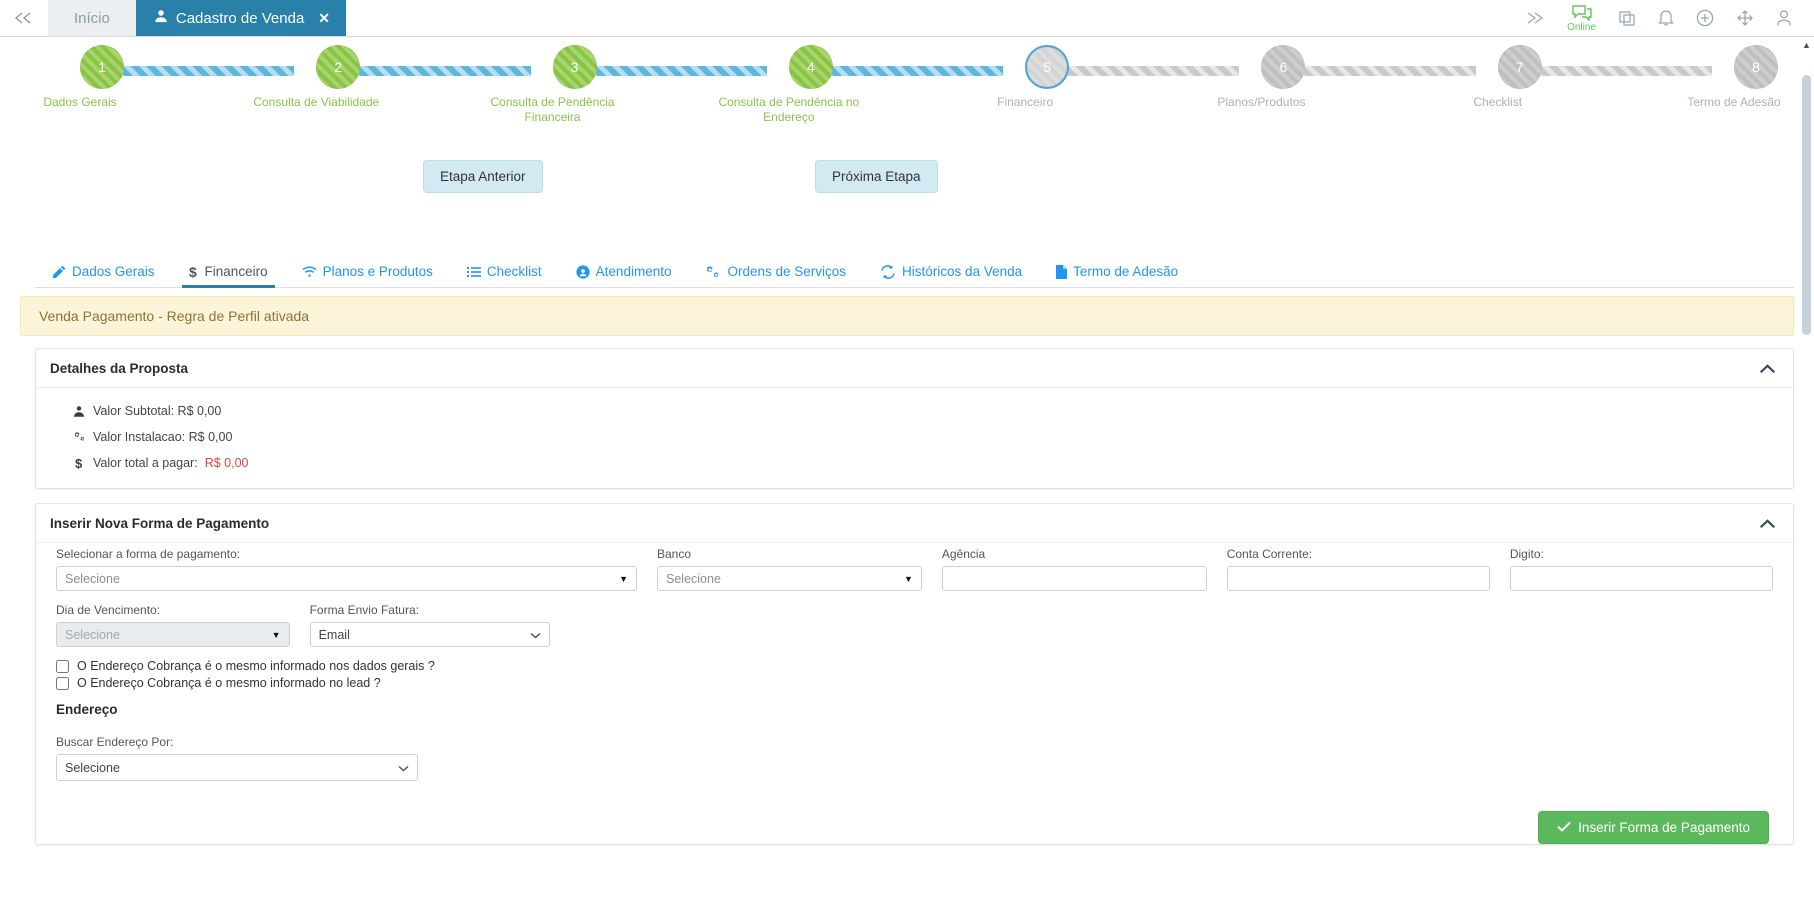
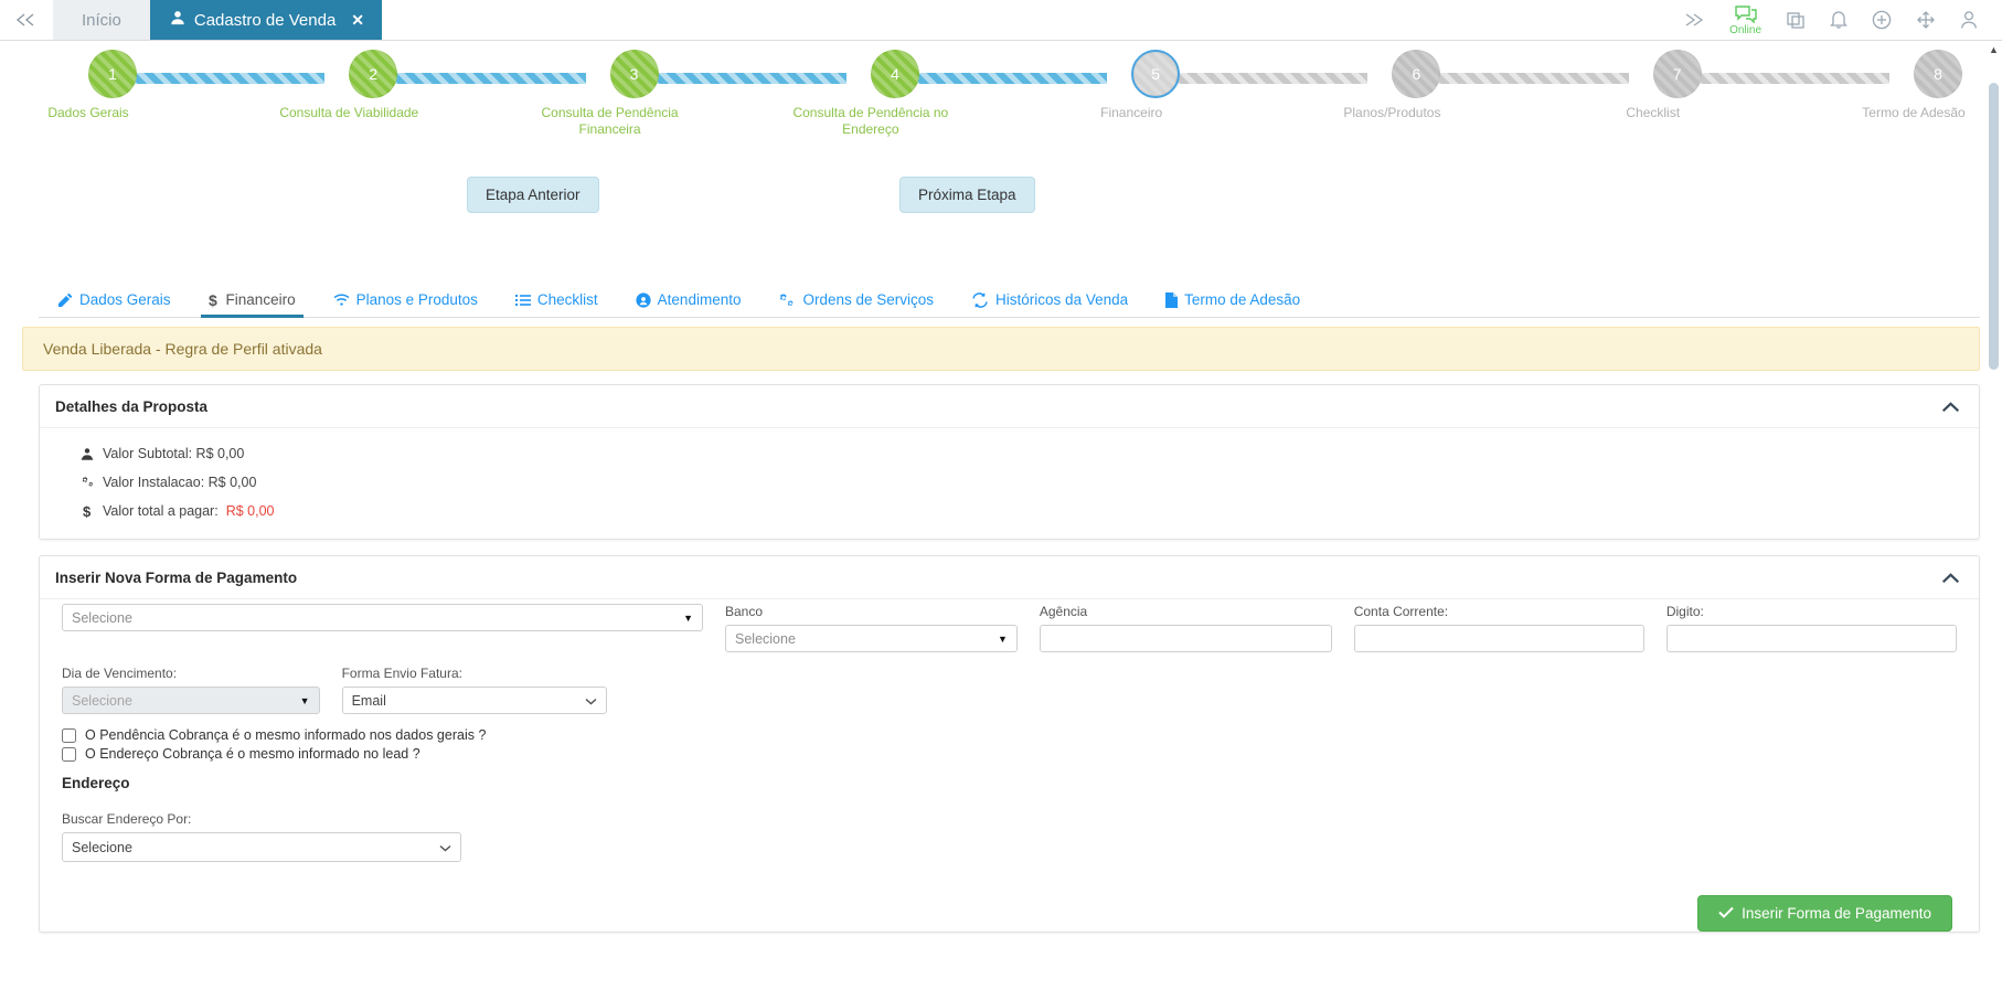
  Início
  Cadastro de Venda
  ✕
  Online
  ▲
  1
  Dados Gerais
  2
  Consulta de Viabilidade
  3
  Consulta de Pendência Financeira
  4
  Consulta de Pendência no Endereço
  5
  Financeiro
  6
  Planos/Produtos
  7
  Checklist
  8
  Termo de Adesão
  Etapa Anterior
  Próxima Etapa
  Dados Gerais
  $
  Financeiro
  Planos e Produtos
  Checklist
  Atendimento
  Ordens de Serviços
  Históricos da Venda
  Termo de Adesão
- Venda Pagamento - Regra de Perfil ativada
+ Venda Liberada - Regra de Perfil ativada
  Detalhes da Proposta
  Valor Subtotal: R$ 0,00
  Valor Instalacao: R$ 0,00
  $
  Valor total a pagar:
  R$ 0,00
  Inserir Nova Forma de Pagamento
- Selecionar a forma de pagamento:
  Selecione
  ▼
  Banco
  Selecione
  ▼
  Agência
  Conta Corrente:
  Digito:
  Dia de Vencimento:
  Selecione
  ▼
  Forma Envio Fatura:
  Email
- O Endereço Cobrança é o mesmo informado nos dados gerais ?
+ O Pendência Cobrança é o mesmo informado nos dados gerais ?
  O Endereço Cobrança é o mesmo informado no lead ?
  Endereço
  Buscar Endereço Por:
  Selecione
  Inserir Forma de Pagamento
